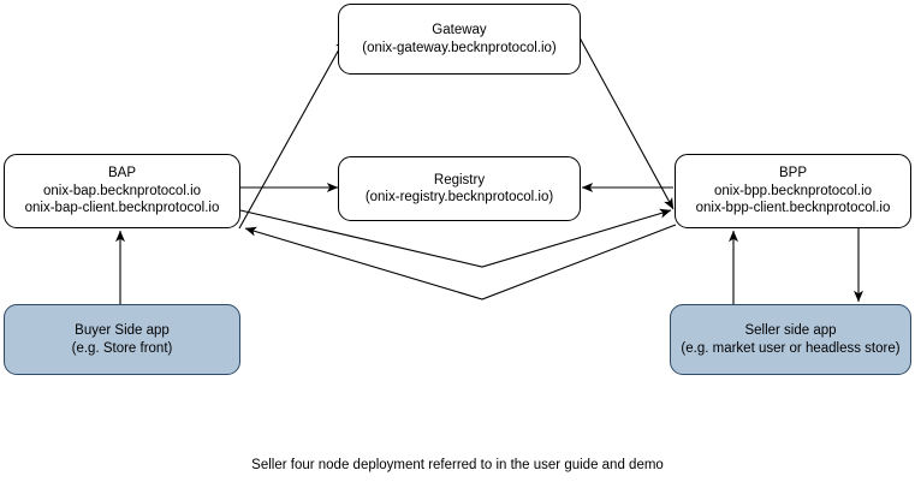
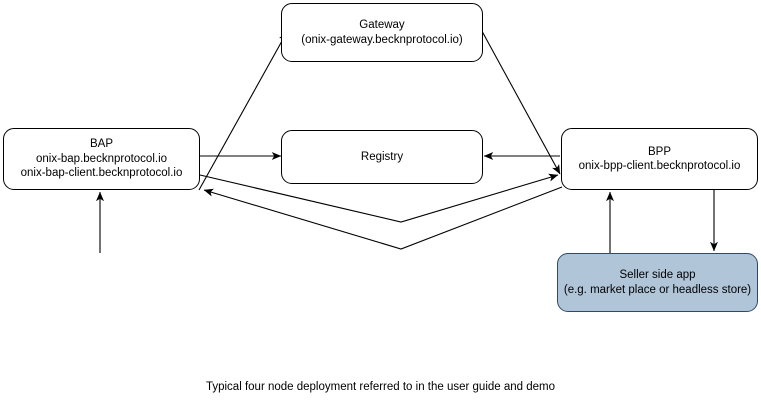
  Gateway
  (onix-gateway.becknprotocol.io)
  Registry
- (onix-registry.becknprotocol.io)
  BAP
  onix-bap.becknprotocol.io
  onix-bap-client.becknprotocol.io
  BPP
- onix-bpp.becknprotocol.io
  onix-bpp-client.becknprotocol.io
- Buyer Side app
- (e.g. Store front)
  Seller side app
- (e.g. market user or headless store)
+ (e.g. market place or headless store)
- Seller four node deployment referred to in the user guide and demo
+ Typical four node deployment referred to in the user guide and demo
